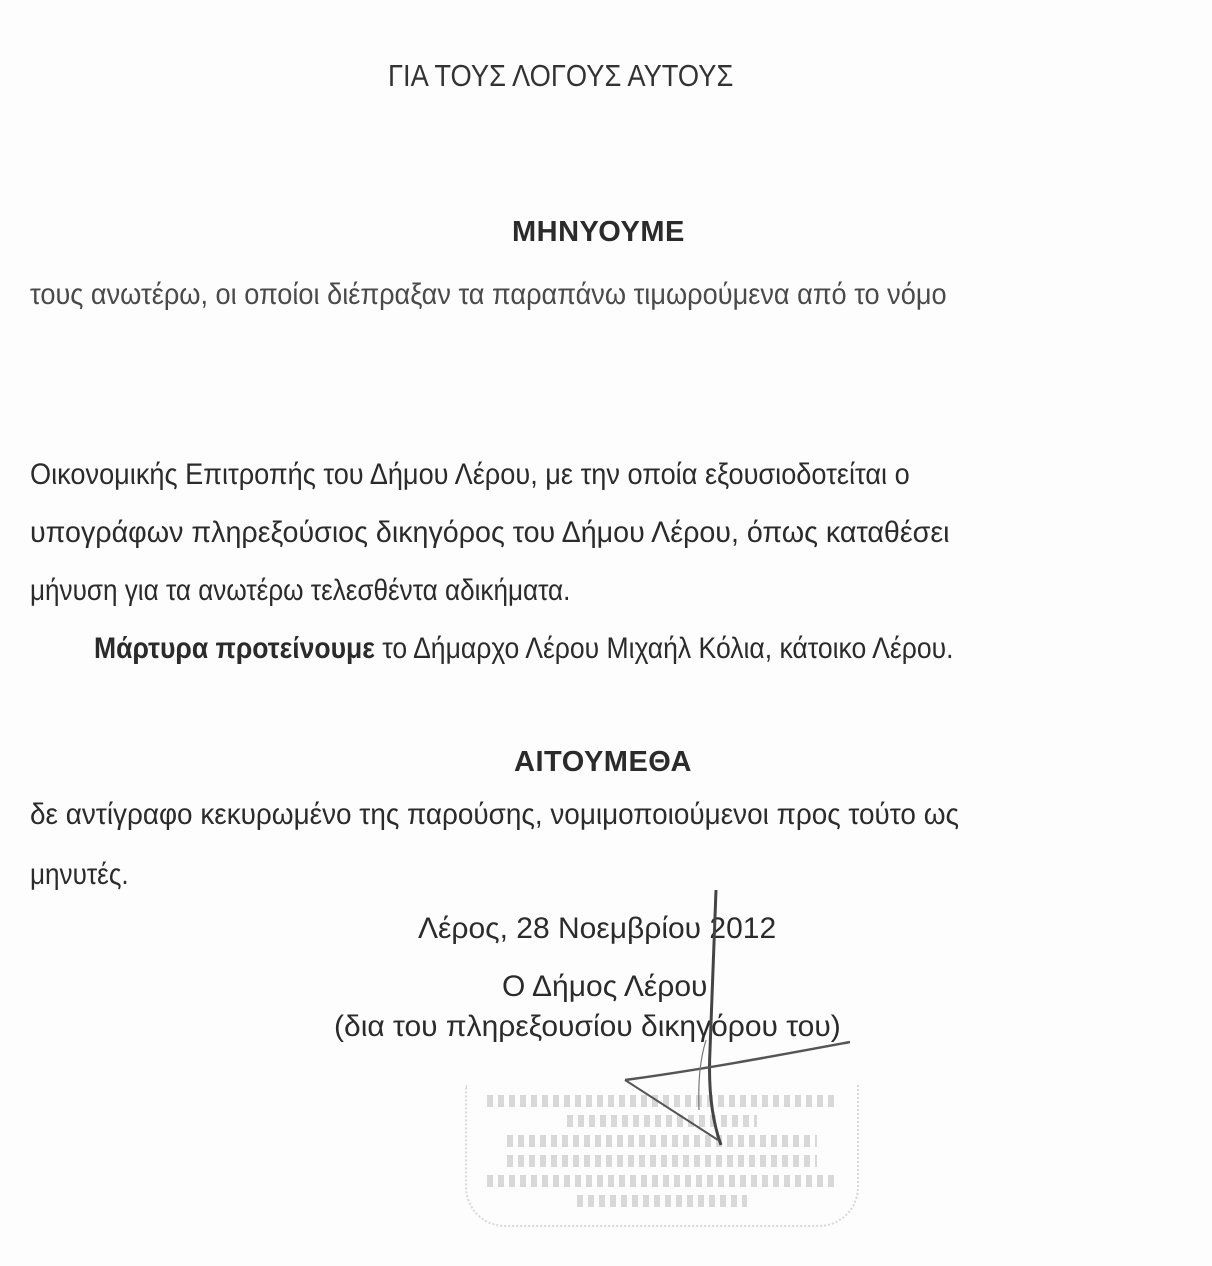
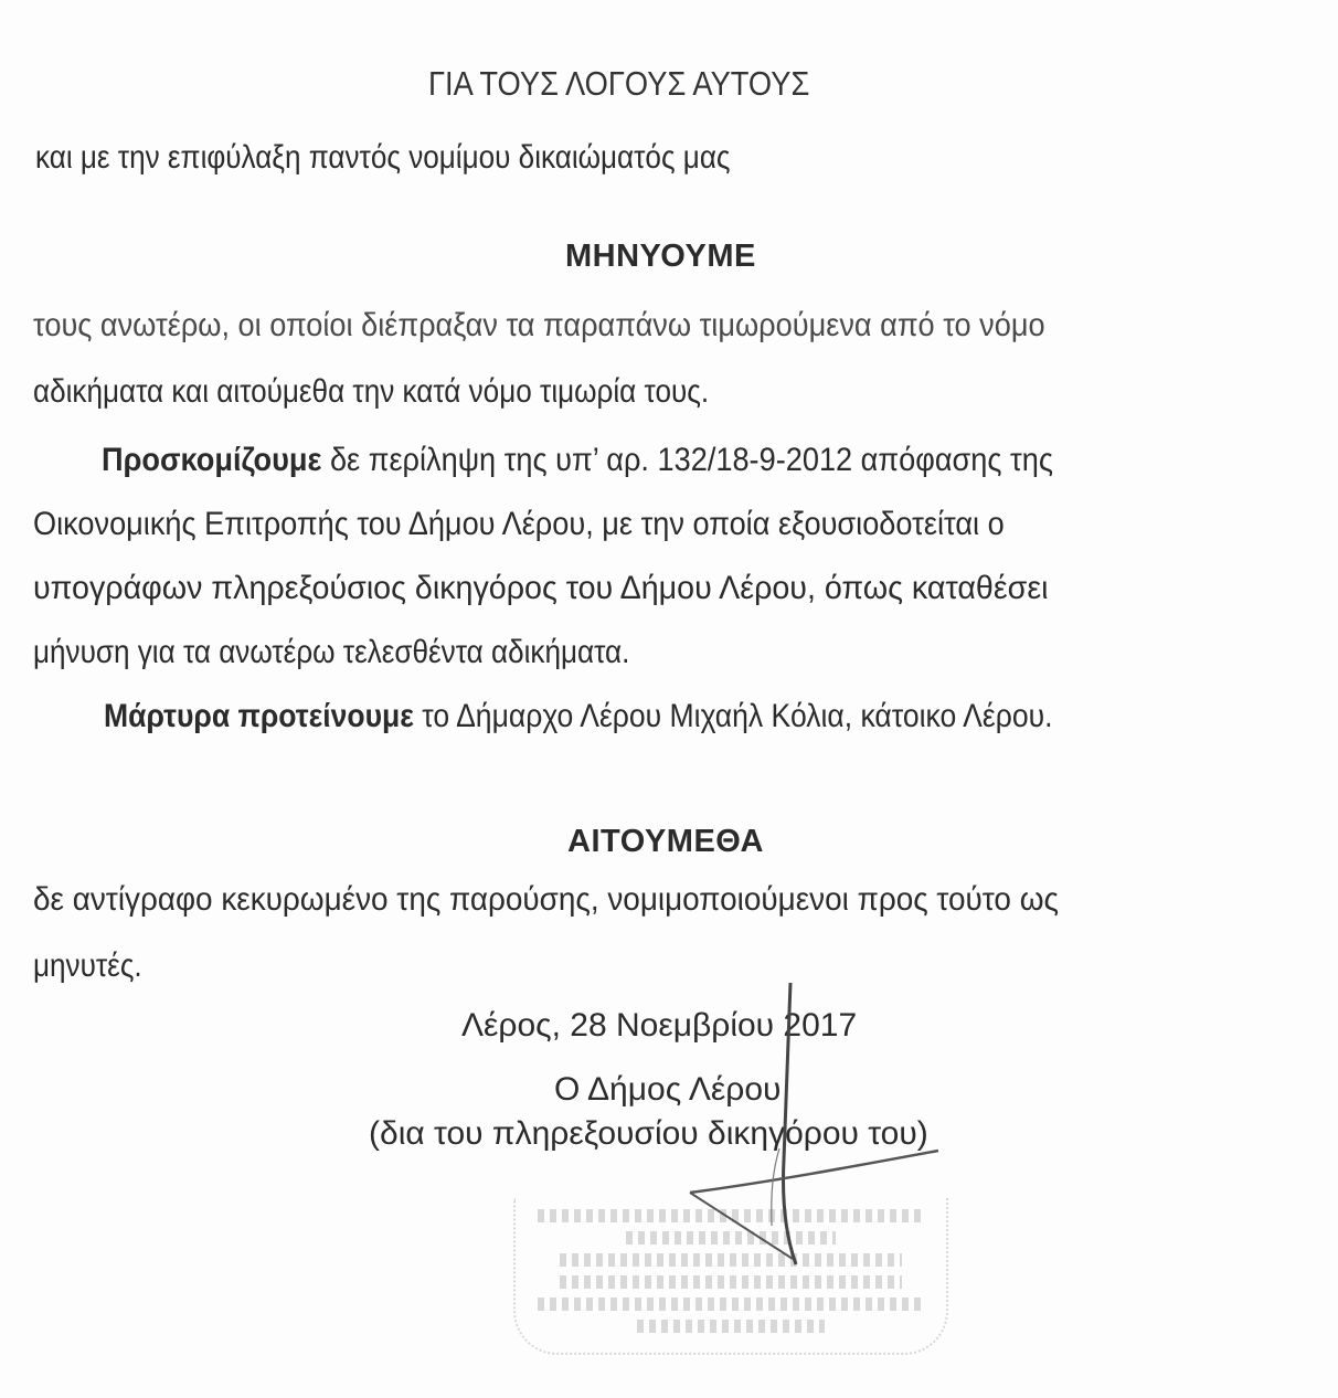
  ΓΙΑ ΤΟΥΣ ΛΟΓΟΥΣ ΑΥΤΟΥΣ
+ και με την επιφύλαξη παντός νομίμου δικαιώματός μας
  ΜΗΝΥΟΥΜΕ
  τους ανωτέρω, οι οποίοι διέπραξαν τα παραπάνω τιμωρούμενα από το νόμο
+ αδικήματα και αιτούμεθα την κατά νόμο τιμωρία τους.
+ Προσκομίζουμε δε περίληψη της υπ’ αρ. 132/18-9-2012 απόφασης της
  Οικονομικής Επιτροπής του Δήμου Λέρου, με την οποία εξουσιοδοτείται ο
  υπογράφων πληρεξούσιος δικηγόρος του Δήμου Λέρου, όπως καταθέσει
  μήνυση για τα ανωτέρω τελεσθέντα αδικήματα.
  Μάρτυρα προτείνουμε το Δήμαρχο Λέρου Μιχαήλ Κόλια, κάτοικο Λέρου.
  ΑΙΤΟΥΜΕΘΑ
  δε αντίγραφο κεκυρωμένο της παρούσης, νομιμοποιούμενοι προς τούτο ως
  μηνυτές.
- Λέρος, 28 Νοεμβρίου 2012
+ Λέρος, 28 Νοεμβρίου 2017
  Ο Δήμος Λέρου
  (δια του πληρεξουσίου δικηγόρου του)
